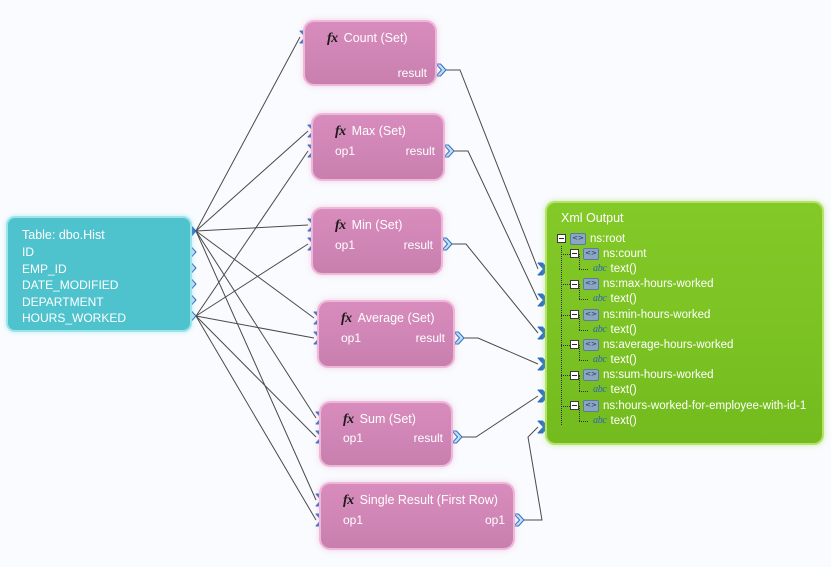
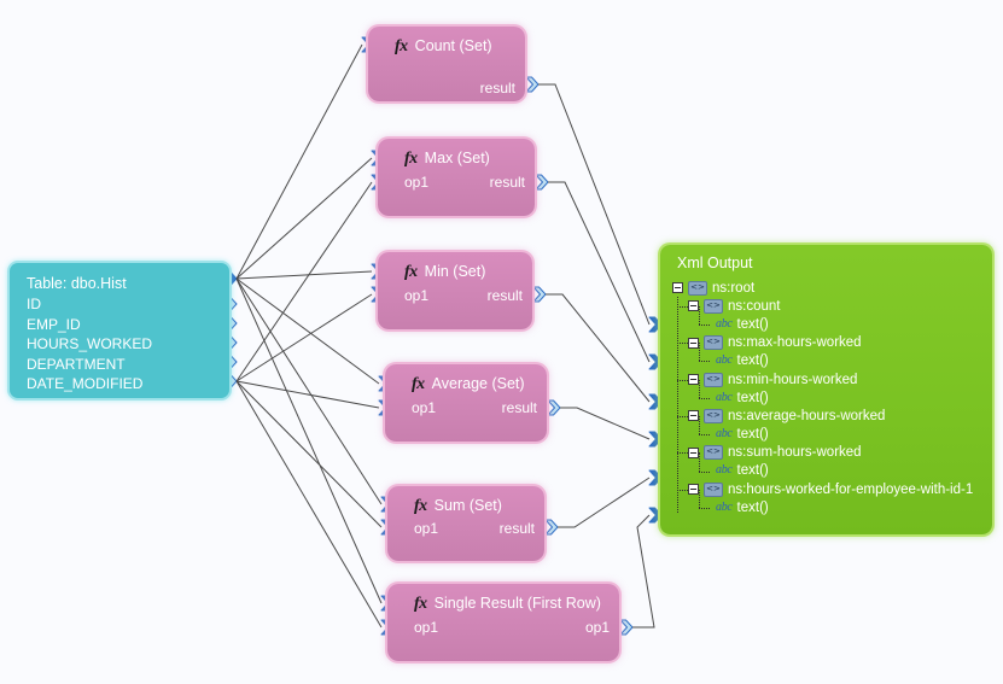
  Table: dbo.Hist
  ID
  EMP_ID
- DATE_MODIFIED
+ HOURS_WORKED
  DEPARTMENT
- HOURS_WORKED
+ DATE_MODIFIED
  fx
  Count (Set)
  result
  fx
  Max (Set)
  op1
  result
  fx
  Min (Set)
  op1
  result
  fx
  Average (Set)
  op1
  result
  fx
  Sum (Set)
  op1
  result
  fx
  Single Result (First Row)
  op1
  op1
  Xml Output
  <>
  ns:root
  <>
  ns:count
  abc
  text()
  <>
  ns:max-hours-worked
  abc
  text()
  <>
  ns:min-hours-worked
  abc
  text()
  <>
  ns:average-hours-worked
  abc
  text()
  <>
  ns:sum-hours-worked
  abc
  text()
  <>
  ns:hours-worked-for-employee-with-id-1
  abc
  text()
